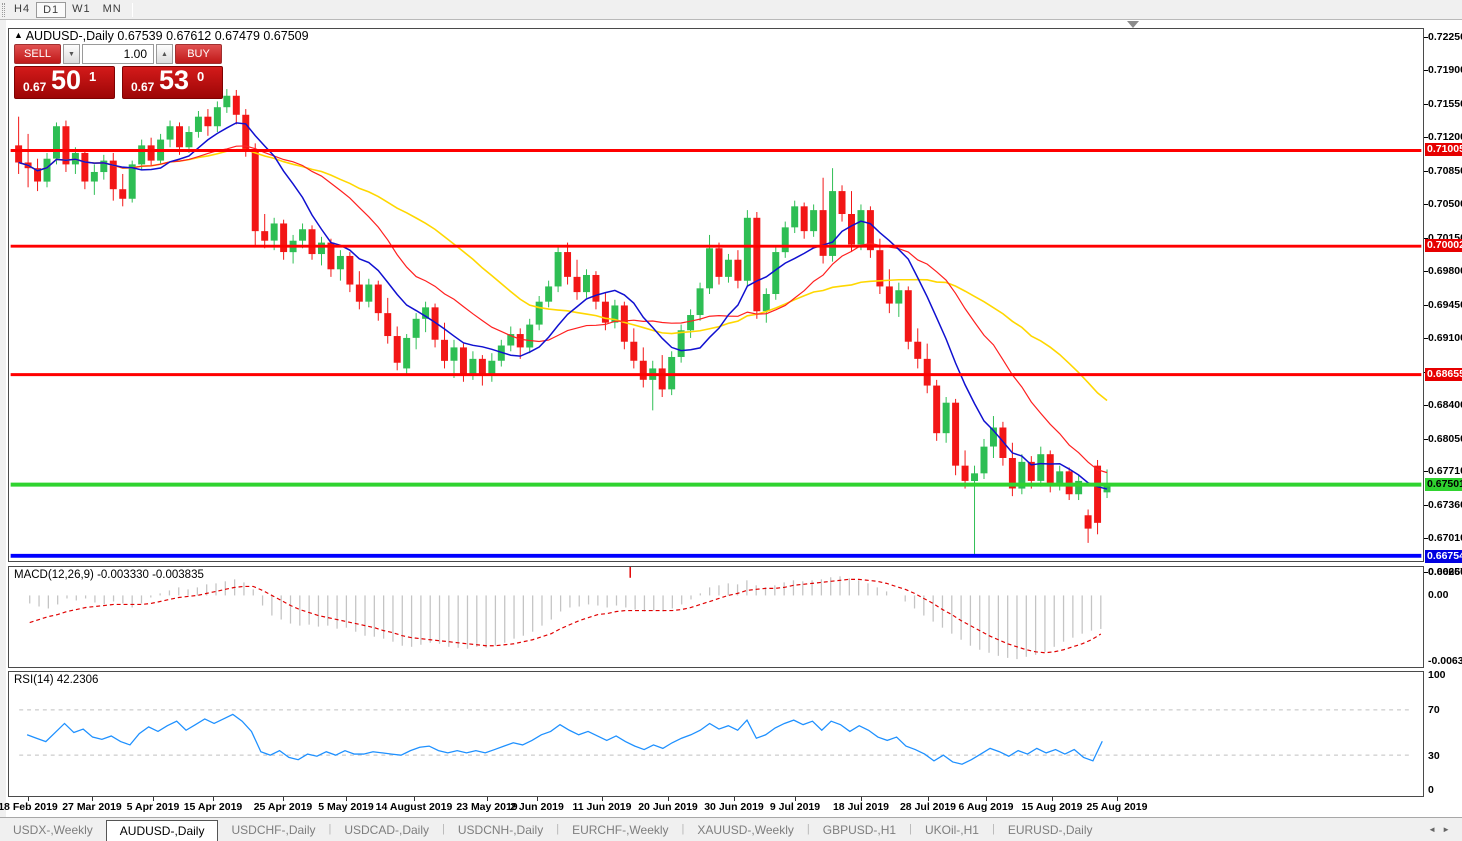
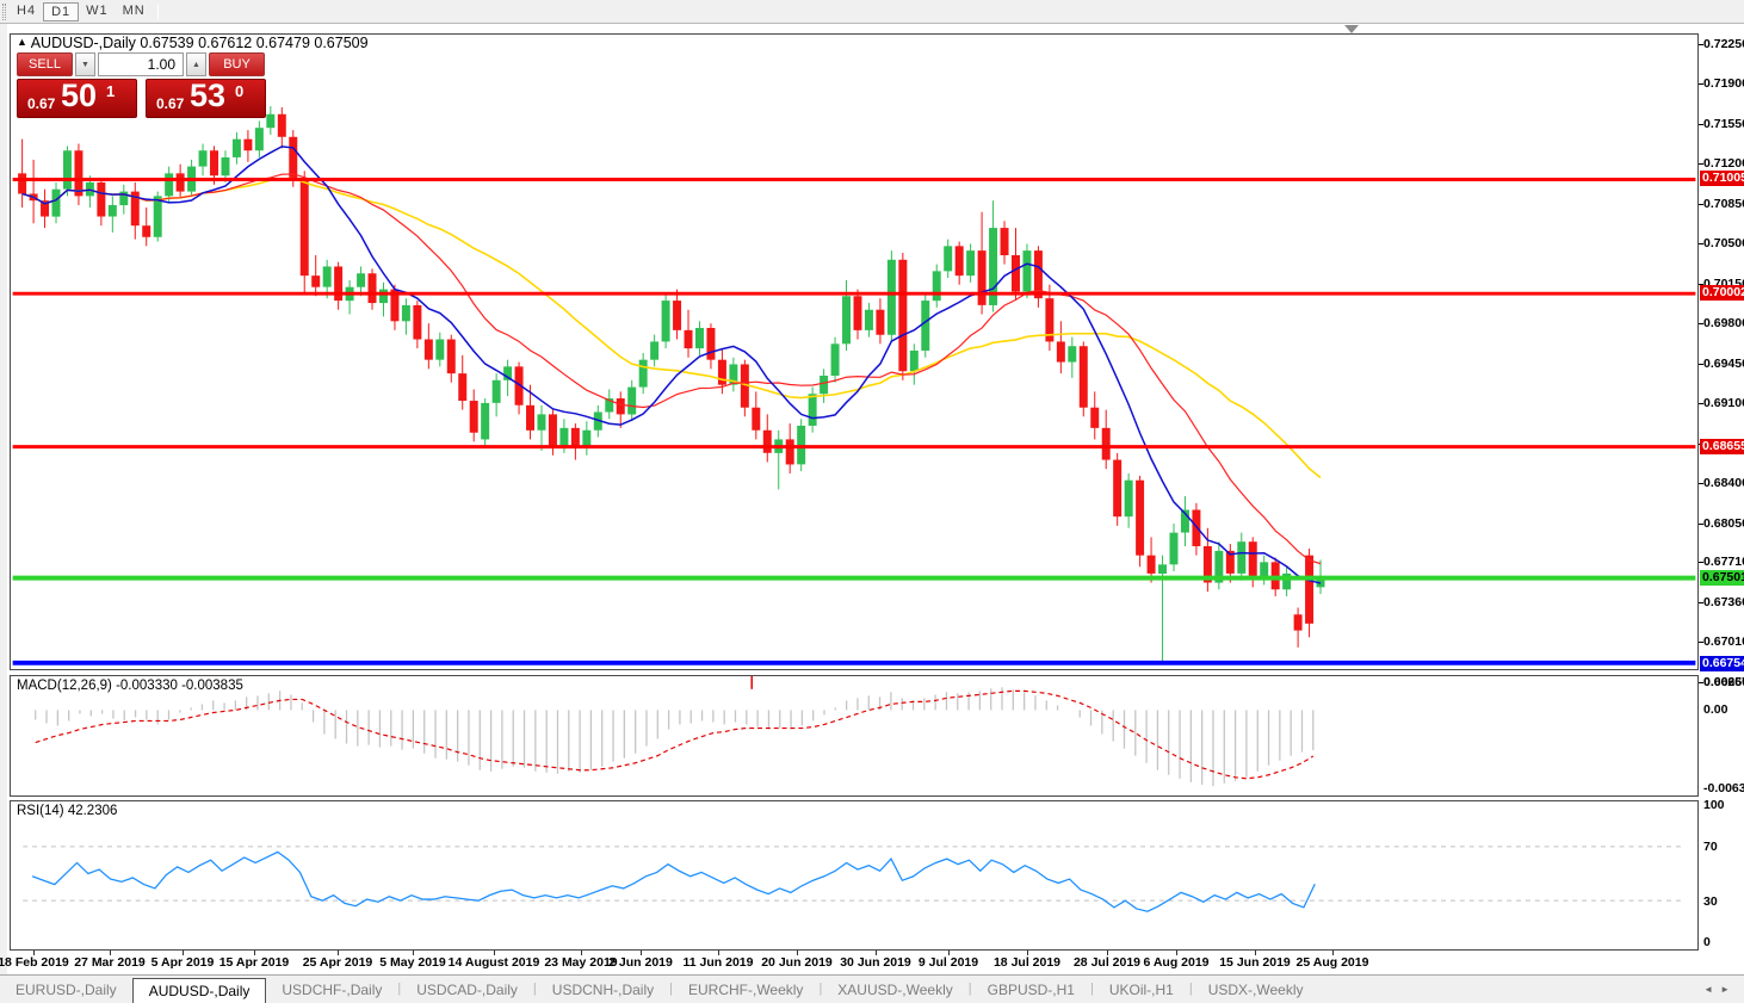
  H4
  D1
  W1
  MN
  ▲ AUDUSD-,Daily 0.67539 0.67612 0.67479 0.67509
  SELL
  1.00
  BUY
  0.67
  50
  1
  0.67
  53
  0
  MACD(12,26,9) -0.003330 -0.003835
  RSI(14) 42.2306
  0.7225
  0.7190
  0.7155
  0.7120
  0.7085
  0.7050
  0.7015
  0.6980
  0.6945
  0.6910
  0.6840
  0.6805
  0.6771
  0.6736
  0.6701
  0.6666
  0.0025
  0.00
  -0.0063
  100
  70
  30
  0
  0.7100
  0.7000
  0.6865
  0.6750
  0.6675
  18 Feb 2019
  27 Mar 2019
  5 Apr 2019
  15 Apr 2019
  25 Apr 2019
  5 May 2019
  14 August 2019
  23 May 2019
  2 Jun 2019
  11 Jun 2019
  20 Jun 2019
  30 Jun 2019
  9 Jul 2019
  18 Jul 2019
  28 Jul 2019
  6 Aug 2019
- 15 Aug 2019
+ 15 Jun 2019
  25 Aug 2019
- USDX-,Weekly
+ EURUSD-,Daily
  AUDUSD-,Daily
  USDCHF-,Daily
  |
  USDCAD-,Daily
  |
  USDCNH-,Daily
  |
  EURCHF-,Weekly
  |
  XAUUSD-,Weekly
  |
  GBPUSD-,H1
  |
  UKOil-,H1
  |
- EURUSD-,Daily
+ USDX-,Weekly
  ◄►
